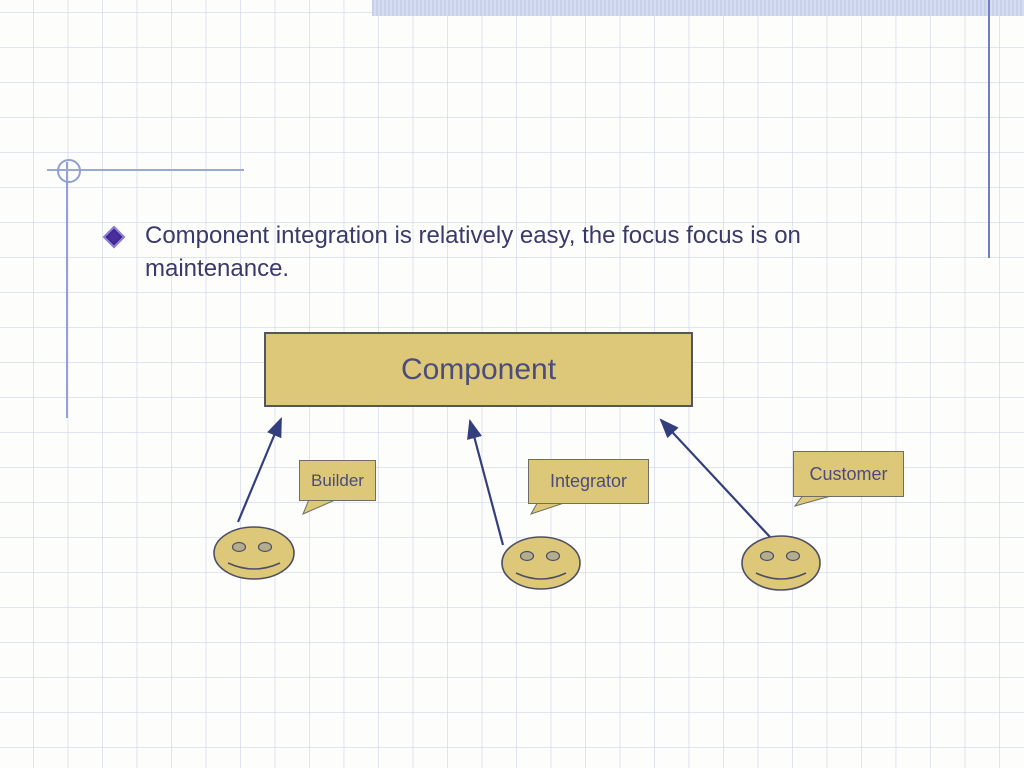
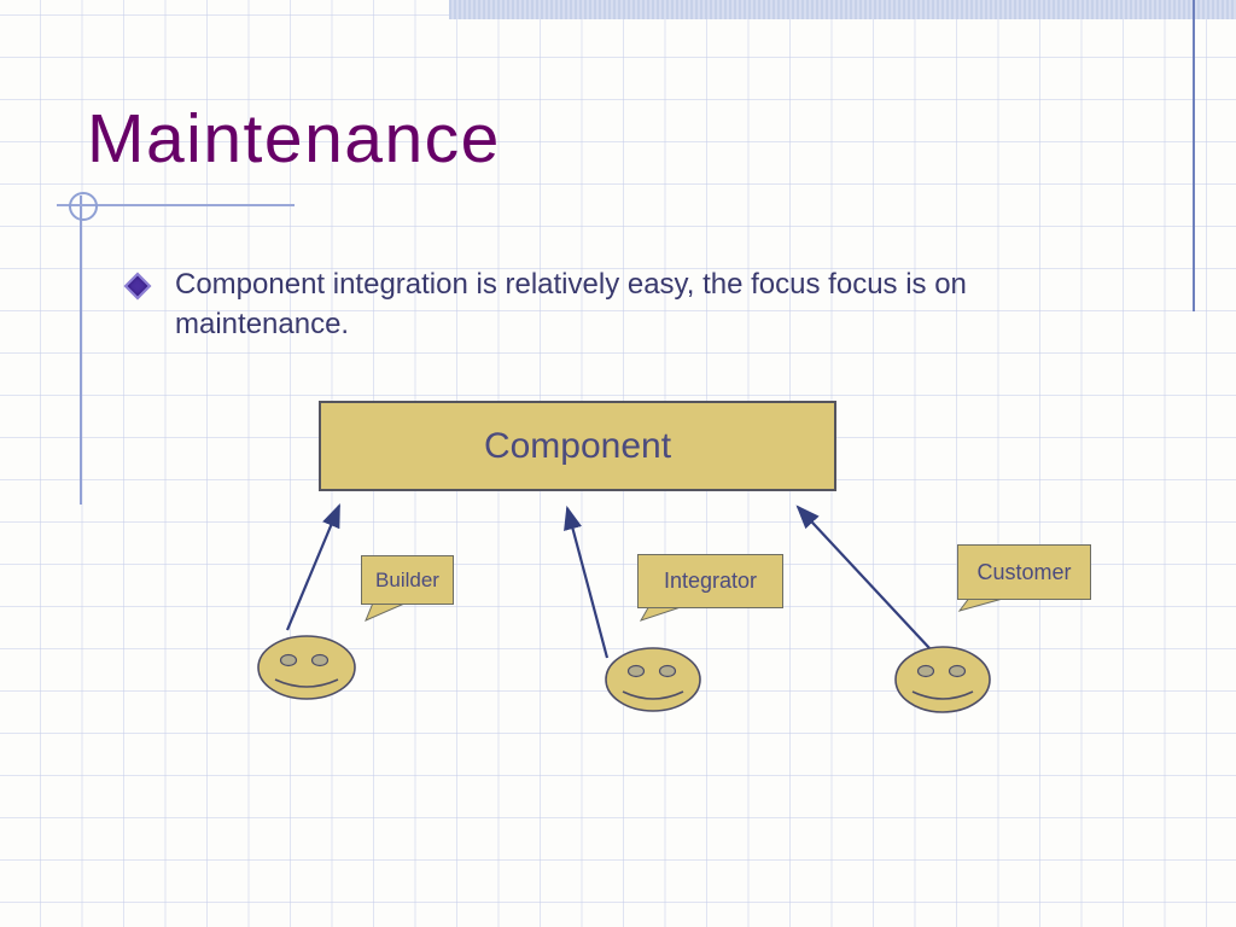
+ Maintenance
  Component integration is relatively easy, the focus focus is on maintenance.
  Component
  Builder
  Integrator
  Customer
